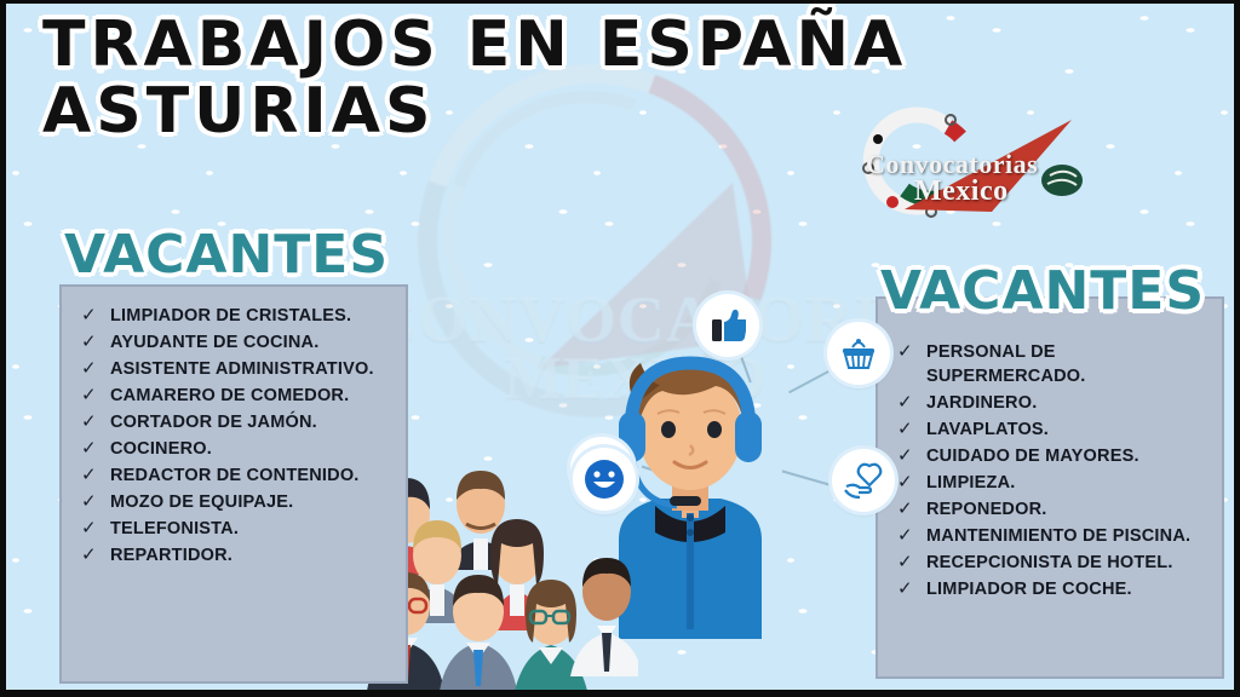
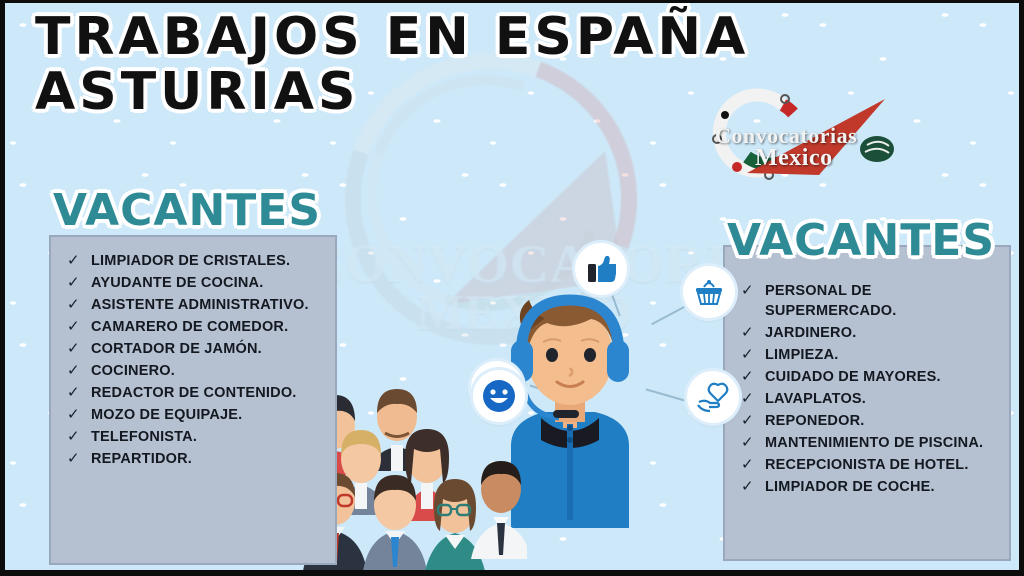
  TRABAJOS EN ESPAÑA
  ASTURIAS
  Convocatorias
  Mexico
  VACANTES
  ✓
  LIMPIADOR DE CRISTALES.
  ✓
  AYUDANTE DE COCINA.
  ✓
  ASISTENTE ADMINISTRATIVO.
  ✓
  CAMARERO DE COMEDOR.
  ✓
  CORTADOR DE JAMÓN.
  ✓
  COCINERO.
  ✓
  REDACTOR DE CONTENIDO.
  ✓
  MOZO DE EQUIPAJE.
  ✓
  TELEFONISTA.
  ✓
  REPARTIDOR.
  VACANTES
  ✓
  PERSONAL DE SUPERMERCADO.
  ✓
  JARDINERO.
  ✓
- LAVAPLATOS.
+ LIMPIEZA.
  ✓
  CUIDADO DE MAYORES.
  ✓
- LIMPIEZA.
+ LAVAPLATOS.
  ✓
  REPONEDOR.
  ✓
  MANTENIMIENTO DE PISCINA.
  ✓
  RECEPCIONISTA DE HOTEL.
  ✓
  LIMPIADOR DE COCHE.
